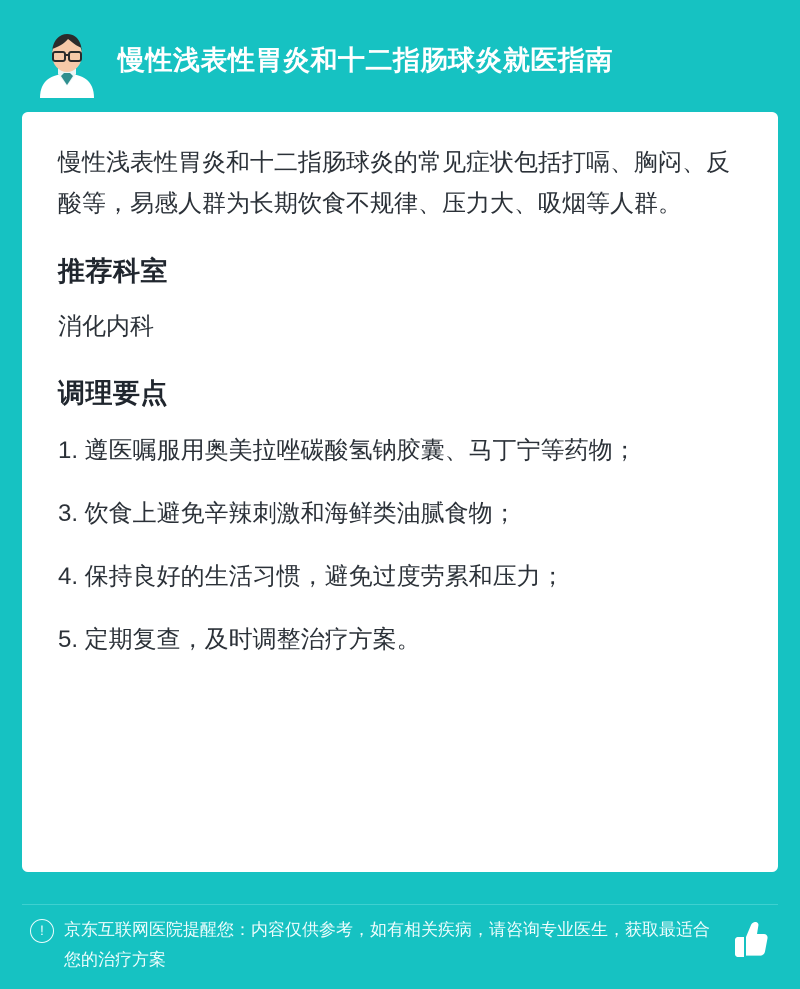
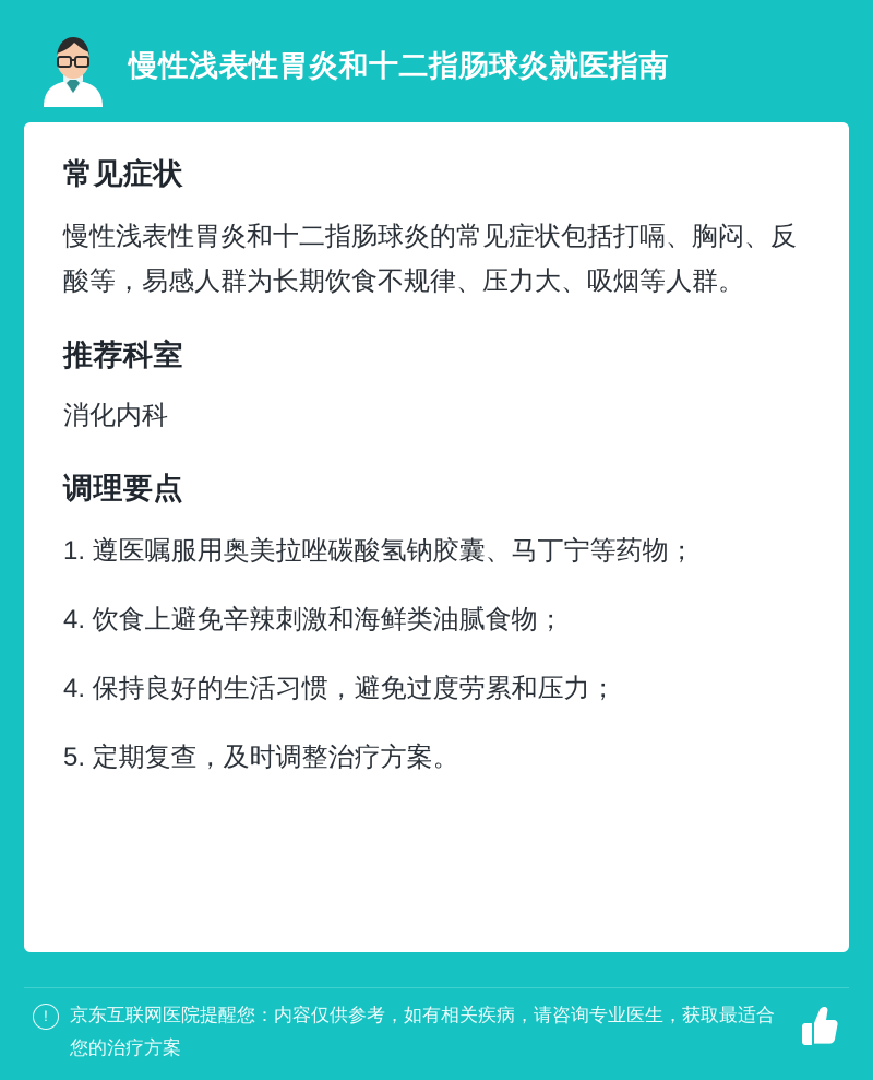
  慢性浅表性胃炎和十二指肠球炎就医指南
+ 常见症状
  慢性浅表性胃炎和十二指肠球炎的常见症状包括打嗝、胸闷、反酸等，易感人群为长期饮食不规律、压力大、吸烟等人群。
  推荐科室
  消化内科
  调理要点
  1. 遵医嘱服用奥美拉唑碳酸氢钠胶囊、马丁宁等药物；
- 3. 饮食上避免辛辣刺激和海鲜类油腻食物；
+ 4. 饮食上避免辛辣刺激和海鲜类油腻食物；
  4. 保持良好的生活习惯，避免过度劳累和压力；
  5. 定期复查，及时调整治疗方案。
  !
  京东互联网医院提醒您：内容仅供参考，如有相关疾病，请咨询专业医生，获取最适合您的治疗方案
